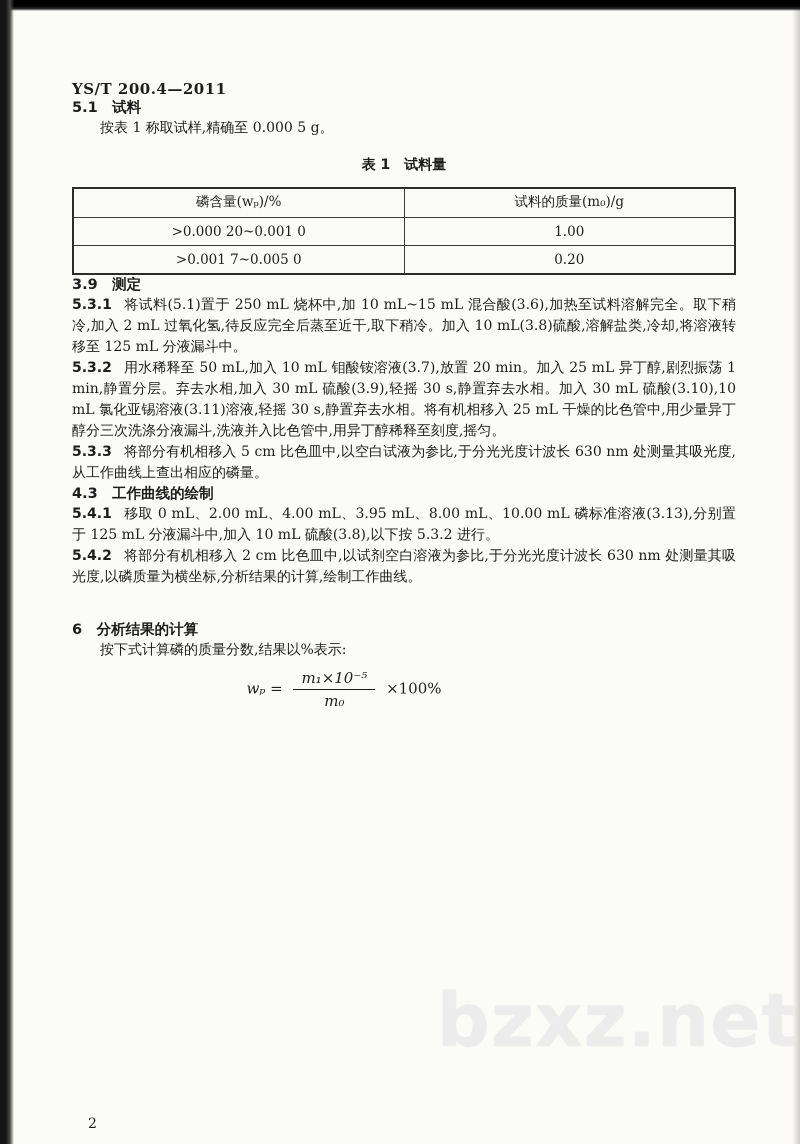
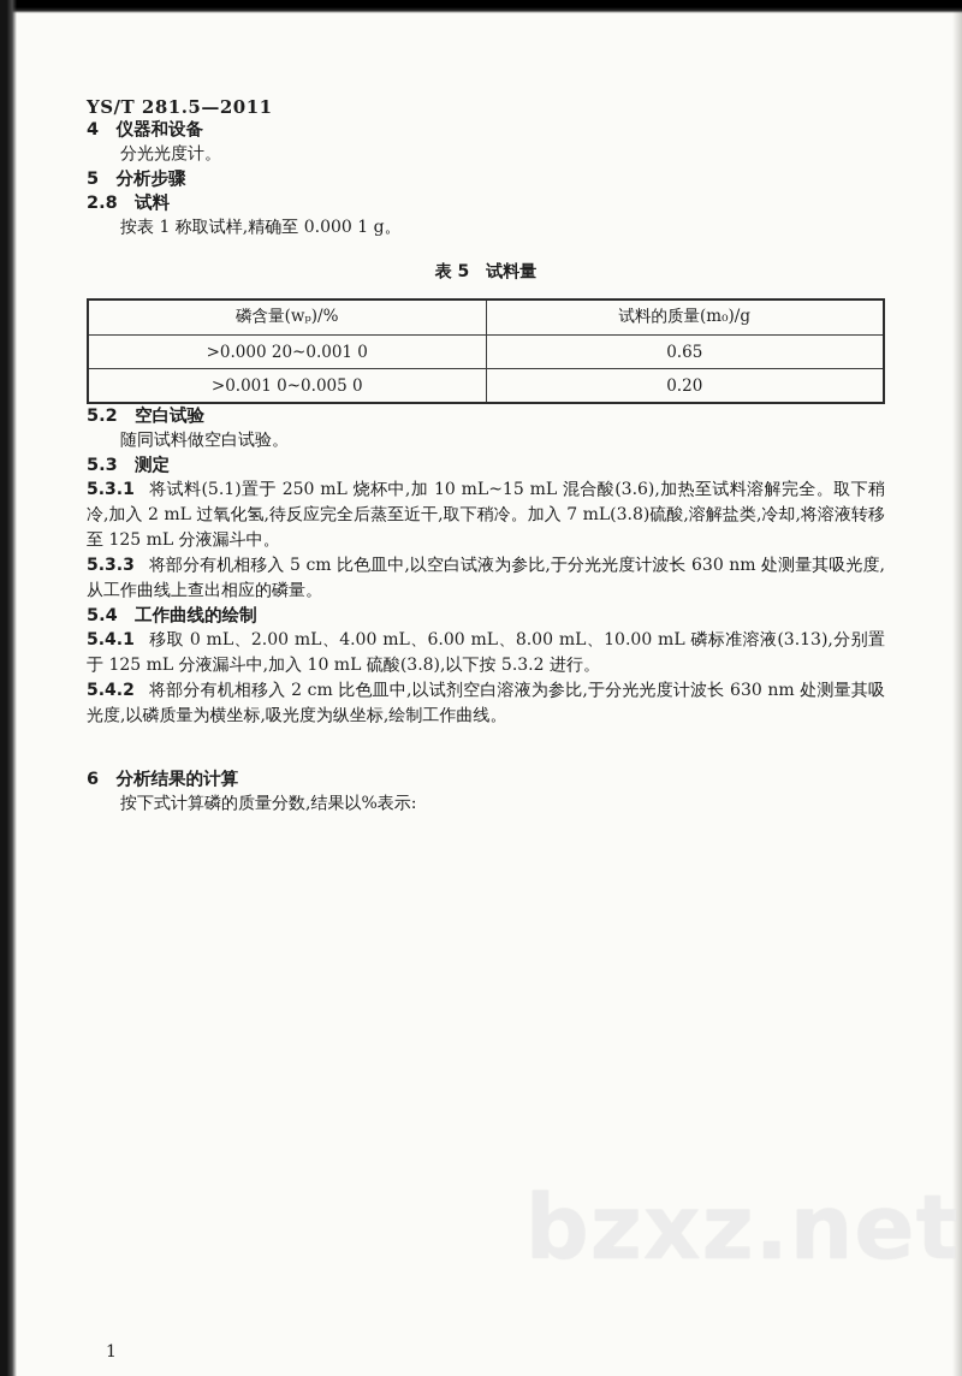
- YS/T 200.4—2011
+ YS/T 281.5—2011
+ 4 仪器和设备
+ 分光光度计。
+ 5 分析步骤
- 5.1 试料
+ 2.8 试料
- 按表 1 称取试样,精确至 0.000 5 g。
+ 按表 1 称取试样,精确至 0.000 1 g。
- 表 1 试料量
+ 表 5 试料量
  磷含量(wₚ)/%	试料的质量(m₀)/g
- >0.000 20~0.001 0	1.00
+ >0.000 20~0.001 0	0.65
- >0.001 7~0.005 0	0.20
+ >0.001 0~0.005 0	0.20
+ 5.2 空白试验
+ 随同试料做空白试验。
- 3.9 测定
+ 5.3 测定
- 5.3.1 将试料(5.1)置于 250 mL 烧杯中,加 10 mL~15 mL 混合酸(3.6),加热至试料溶解完全。取下稍冷,加入 2 mL 过氧化氢,待反应完全后蒸至近干,取下稍冷。加入 10 mL(3.8)硫酸,溶解盐类,冷却,将溶液转移至 125 mL 分液漏斗中。
+ 5.3.1 将试料(5.1)置于 250 mL 烧杯中,加 10 mL~15 mL 混合酸(3.6),加热至试料溶解完全。取下稍冷,加入 2 mL 过氧化氢,待反应完全后蒸至近干,取下稍冷。加入 7 mL(3.8)硫酸,溶解盐类,冷却,将溶液转移至 125 mL 分液漏斗中。
- 5.3.2 用水稀释至 50 mL,加入 10 mL 钼酸铵溶液(3.7),放置 20 min。加入 25 mL 异丁醇,剧烈振荡 1 min,静置分层。弃去水相,加入 30 mL 硫酸(3.9),轻摇 30 s,静置弃去水相。加入 30 mL 硫酸(3.10),10 mL 氯化亚锡溶液(3.11)溶液,轻摇 30 s,静置弃去水相。将有机相移入 25 mL 干燥的比色管中,用少量异丁醇分三次洗涤分液漏斗,洗液并入比色管中,用异丁醇稀释至刻度,摇匀。
  5.3.3 将部分有机相移入 5 cm 比色皿中,以空白试液为参比,于分光光度计波长 630 nm 处测量其吸光度,从工作曲线上查出相应的磷量。
- 4.3 工作曲线的绘制
+ 5.4 工作曲线的绘制
- 5.4.1 移取 0 mL、2.00 mL、4.00 mL、3.95 mL、8.00 mL、10.00 mL 磷标准溶液(3.13),分别置于 125 mL 分液漏斗中,加入 10 mL 硫酸(3.8),以下按 5.3.2 进行。
+ 5.4.1 移取 0 mL、2.00 mL、4.00 mL、6.00 mL、8.00 mL、10.00 mL 磷标准溶液(3.13),分别置于 125 mL 分液漏斗中,加入 10 mL 硫酸(3.8),以下按 5.3.2 进行。
- 5.4.2 将部分有机相移入 2 cm 比色皿中,以试剂空白溶液为参比,于分光光度计波长 630 nm 处测量其吸光度,以磷质量为横坐标,分析结果的计算,绘制工作曲线。
+ 5.4.2 将部分有机相移入 2 cm 比色皿中,以试剂空白溶液为参比,于分光光度计波长 630 nm 处测量其吸光度,以磷质量为横坐标,吸光度为纵坐标,绘制工作曲线。
  6 分析结果的计算
  按下式计算磷的质量分数,结果以%表示:
- wₚ =
- m₁×10⁻⁵
- m₀
- ×100%
- 2
+ 1
  bzxz.net
